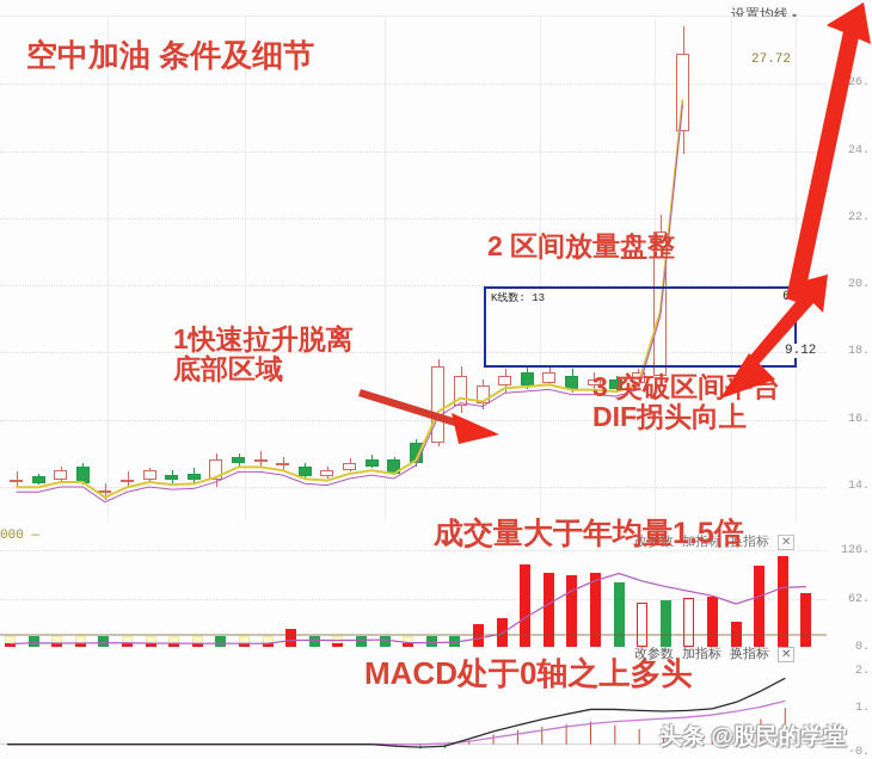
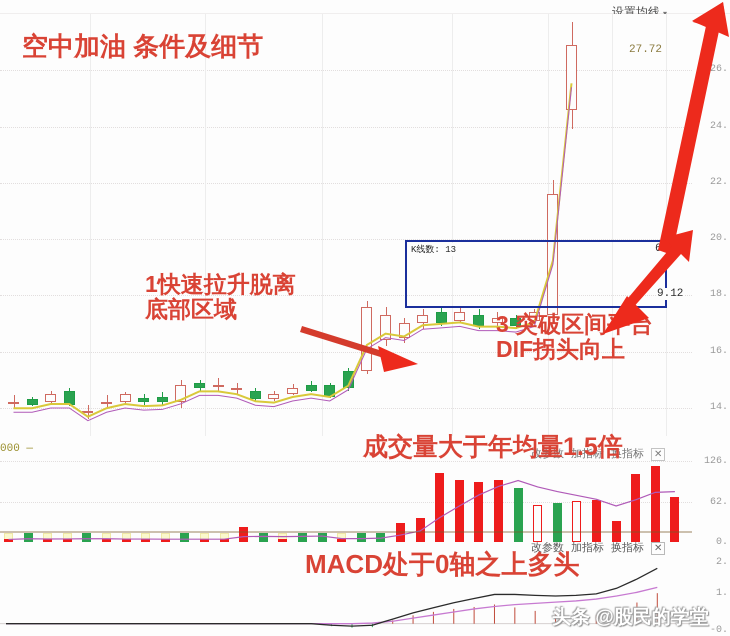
  设置均线
  26.
  24.
  22.
  20.
  18.
  16.
  14.
  126.
  62.
  0.
  2.
  1.
  -0.
  000 —
  K线数: 13
  27.72
  9.12
  改参数 加指标 换指标 ✕
  改参数 加指标 换指标 ✕
  空中加油 条件及细节
  1快速拉升脱离
  底部区域
- 2 区间放量盘整
  3 突破区间台
  DIF拐头向上
  成交量大于年均量1.5倍
  MACD处于0轴之上多头
  头条 @股民的学堂
